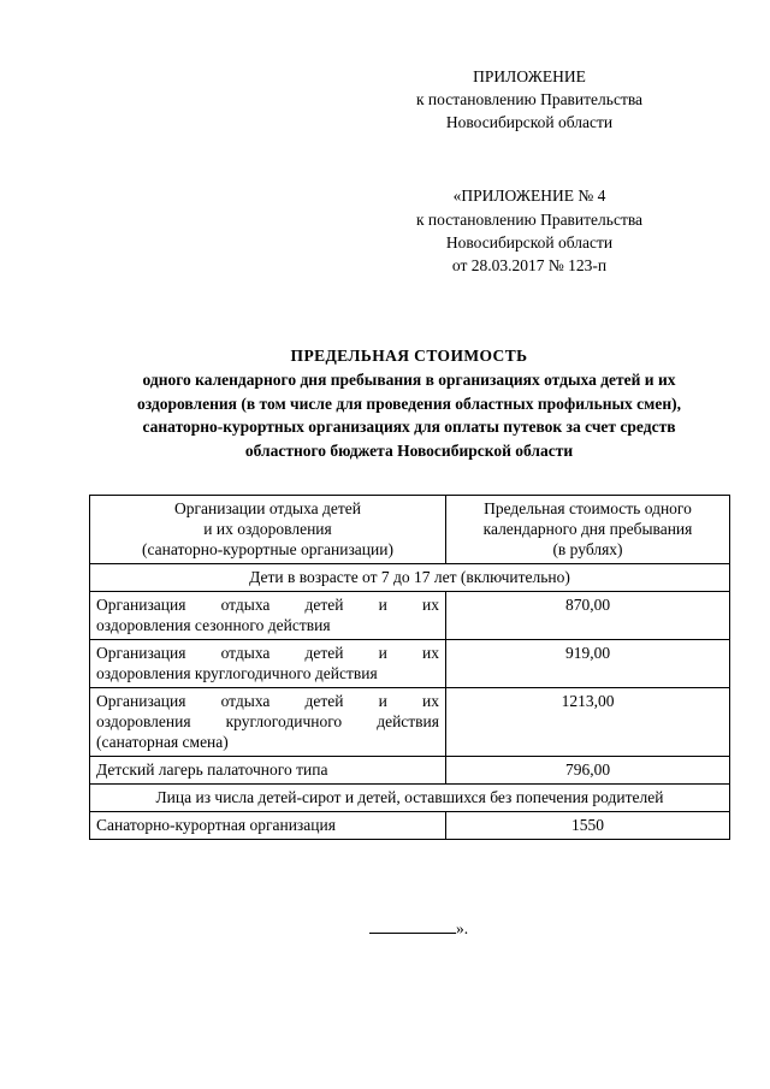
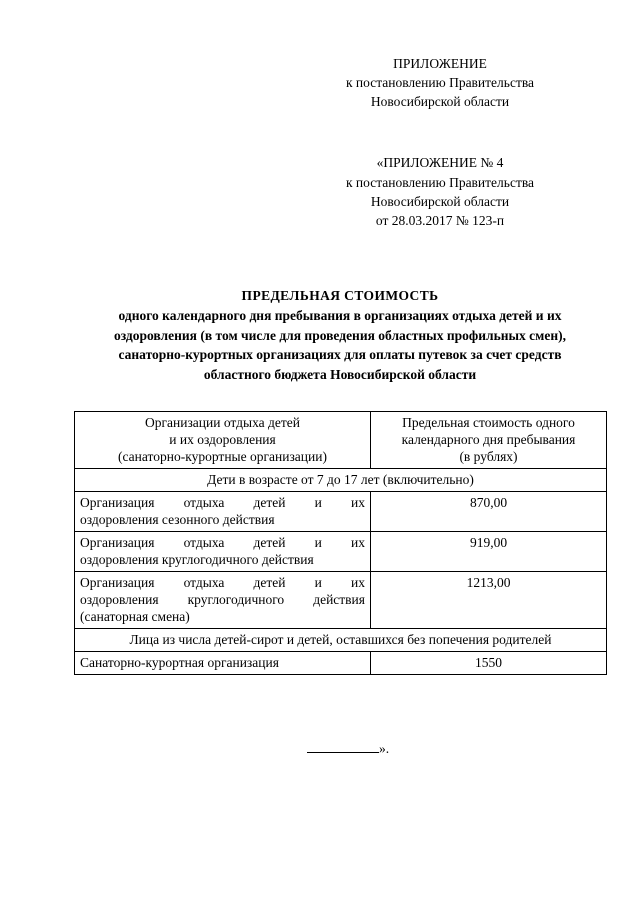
  ПРИЛОЖЕНИЕ
  к постановлению Правительства
  Новосибирской области
  «ПРИЛОЖЕНИЕ № 4
  к постановлению Правительства
  Новосибирской области
  от 28.03.2017 № 123-п
  ПРЕДЕЛЬНАЯ СТОИМОСТЬ
  одного календарного дня пребывания в организациях отдыха детей и их
  оздоровления (в том числе для проведения областных профильных смен),
  санаторно-курортных организациях для оплаты путевок за счет средств
  областного бюджета Новосибирской области
  Организации отдыха детей и их оздоровления (санаторно-курортные организации)	Предельная стоимость одного календарного дня пребывания (в рублях)
  Дети в возрасте от 7 до 17 лет (включительно)
  Организация отдыха детей и их оздоровления сезонного действия	870,00
  Организация отдыха детей и их оздоровления круглогодичного действия	919,00
  Организация отдыха детей и их оздоровления круглогодичного действия (санаторная смена)	1213,00
- Детский лагерь палаточного типа	796,00
  Лица из числа детей-сирот и детей, оставшихся без попечения родителей
  Санаторно-курортная организация	1550
  ».
